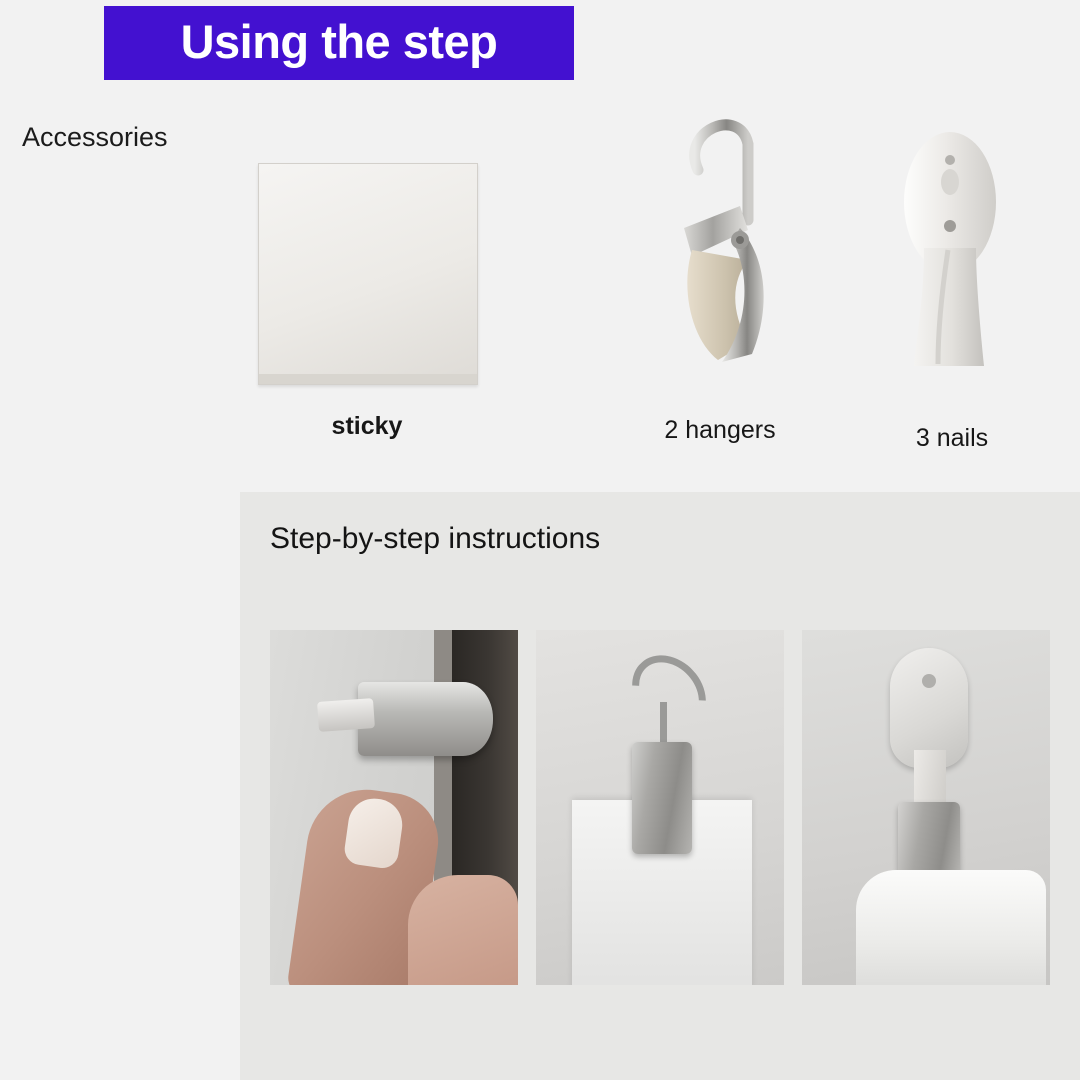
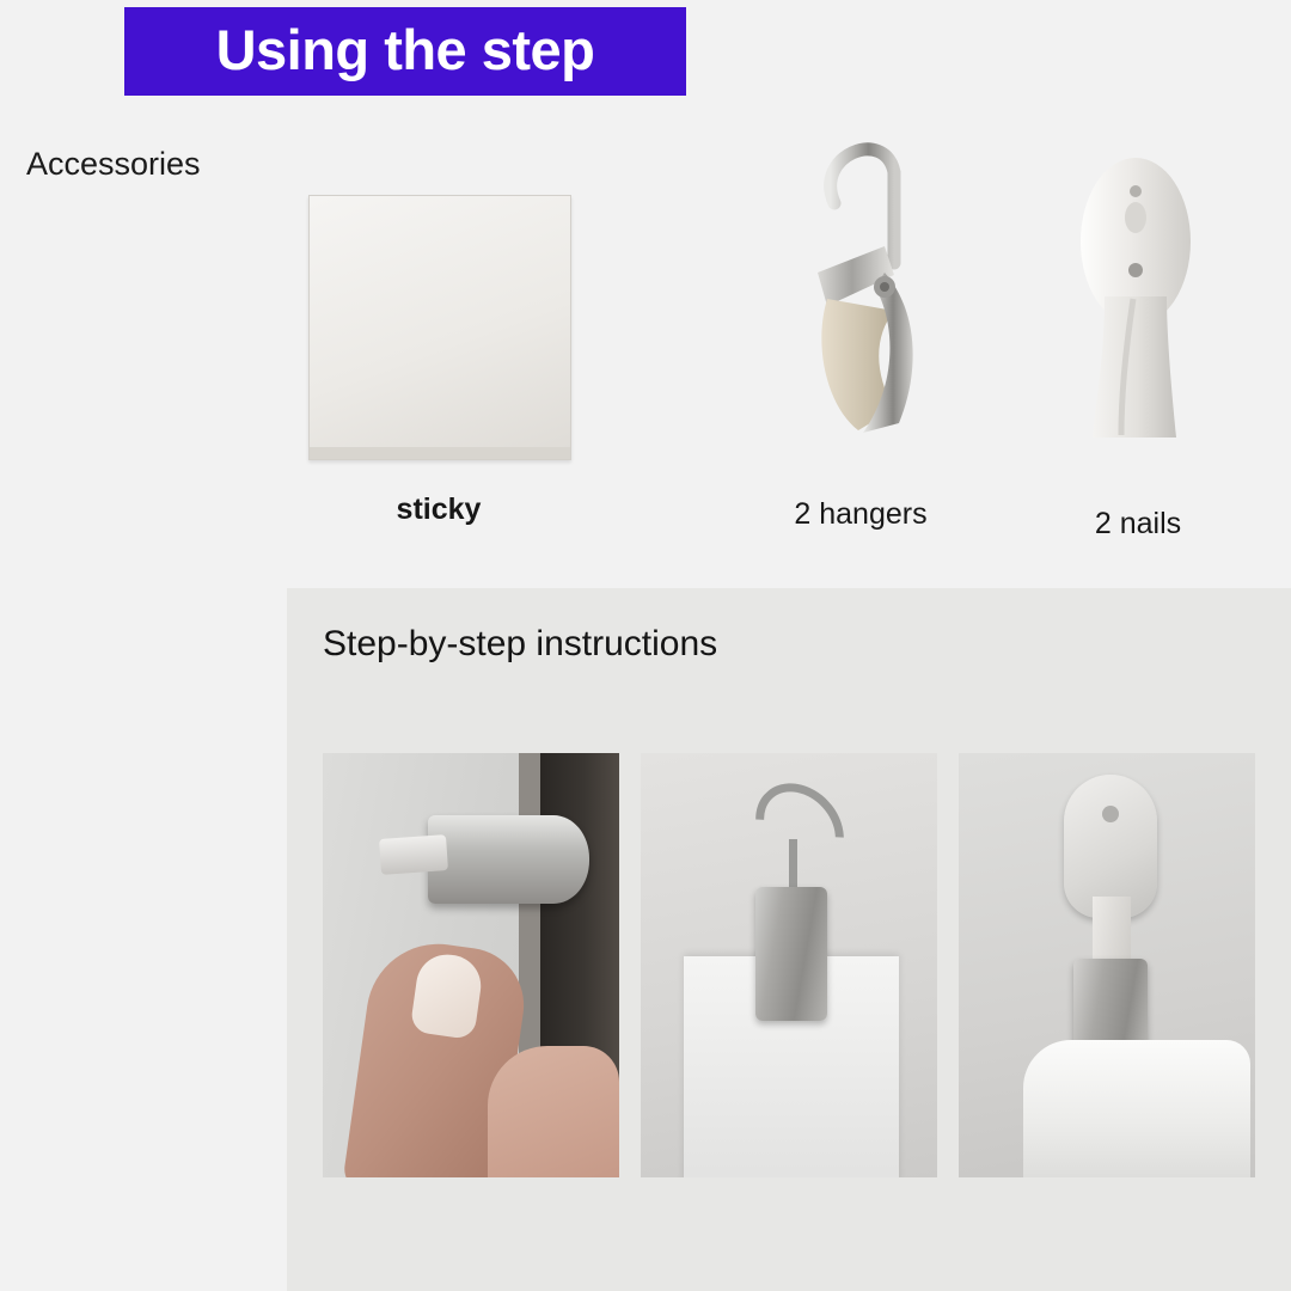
  Using the step
  Accessories
  sticky
  2 hangers
- 3 nails
+ 2 nails
  Step-by-step instructions
